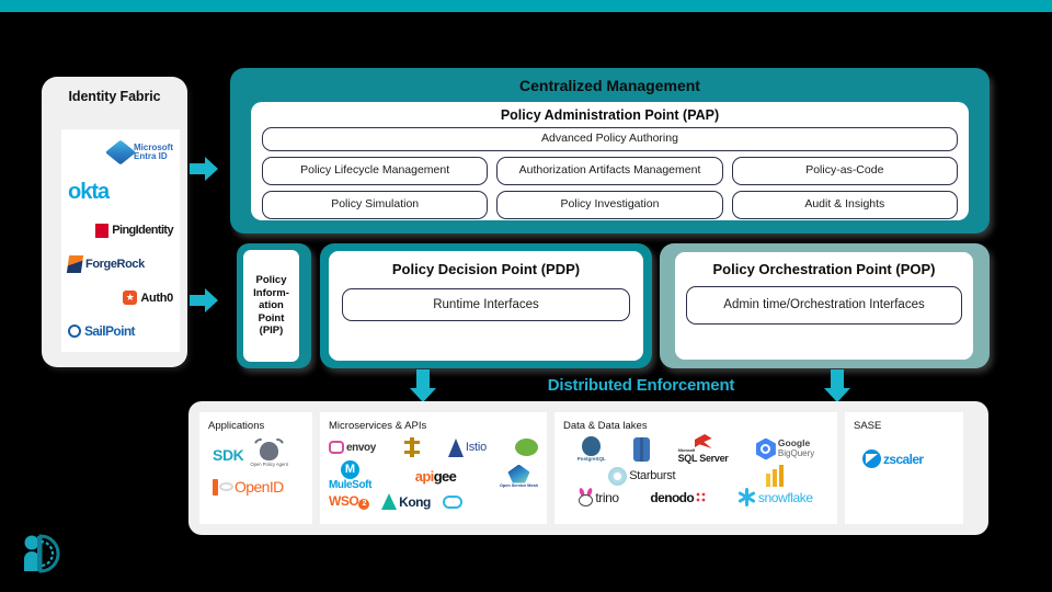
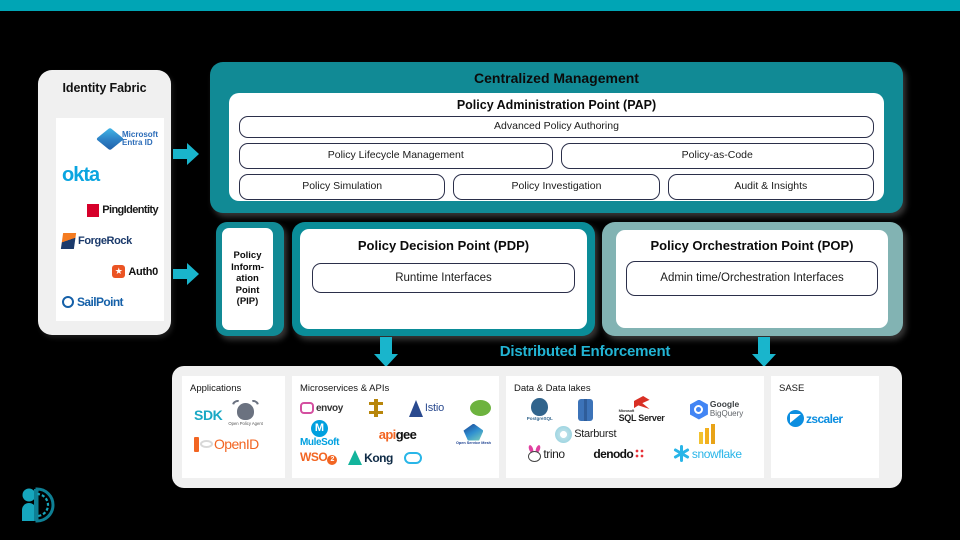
  Identity Fabric
  Microsoft
  Entra ID
  okta
  PingIdentity
  ForgeRock
  ★
  Auth0
  SailPoint
  Centralized Management
  Policy Administration Point (PAP)
  Advanced Policy Authoring
  Policy Lifecycle Management
- Authorization Artifacts Management
  Policy-as-Code
  Policy Simulation
  Policy Investigation
  Audit & Insights
  Policy
  Inform-
  ation
  Point
  (PIP)
  Policy Decision Point (PDP)
  Runtime Interfaces
  Policy Orchestration Point (POP)
  Admin time/Orchestration Interfaces
  Distributed Enforcement
  Applications
  SDK
  OpenID
  Microservices & APIs
  envoy
  Istio
  M
  MuleSoft
  apigee
  WSO
  Kong
  Data & Data lakes
  SQL Server
  Google
  BigQuery
  Starburst
  trino
  denodo
  snowflake
  SASE
  zscaler
